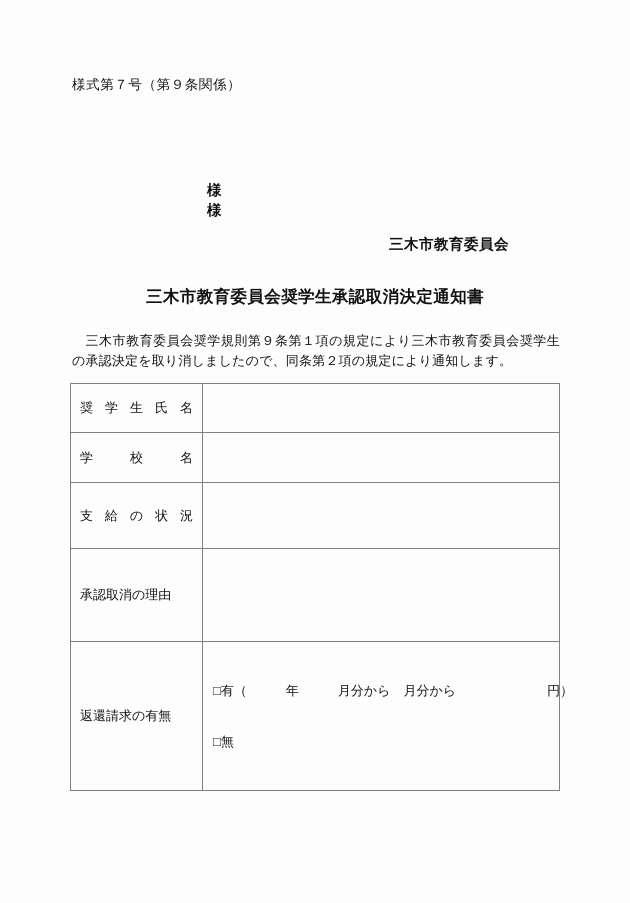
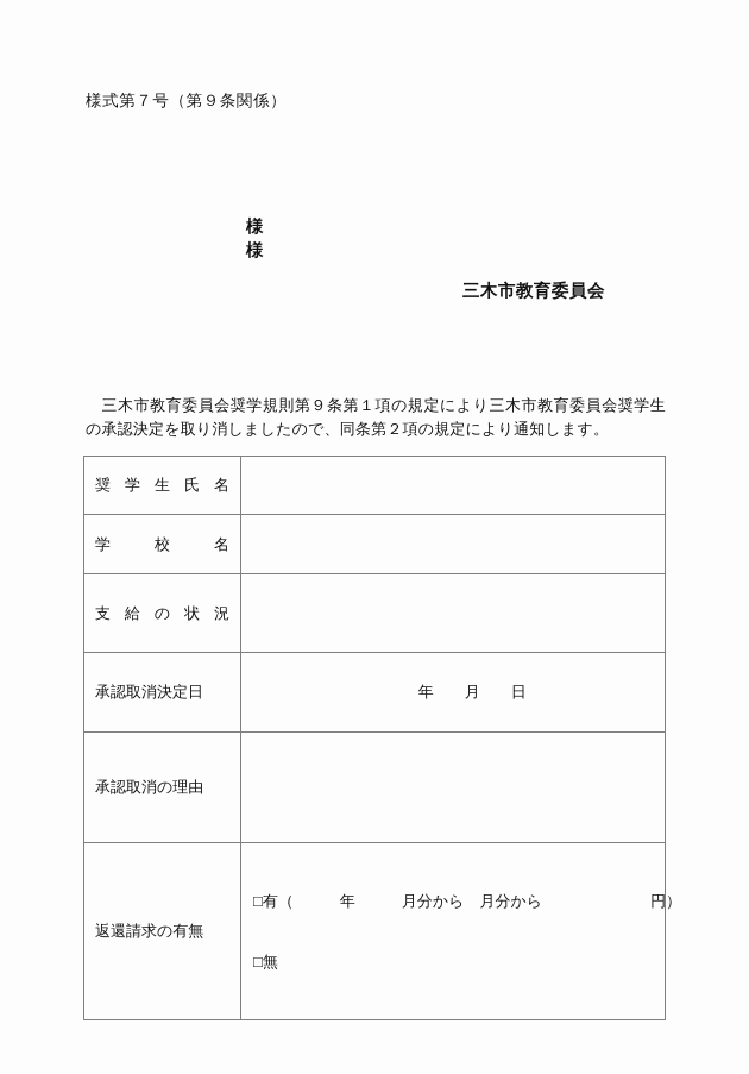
  様式第７号（第９条関係）
  様
  様
  三木市教育委員会
- 三木市教育委員会奨学生承認取消決定通知書
  三木市教育委員会奨学規則第９条第１項の規定により三木市教育委員会奨学生の承認決定を取り消しましたので、同条第２項の規定により通知します。
  奨 学 生 氏 名
  学 校 名
  支 給 の 状 況
+ 承認取消決定日	年 月 日
  承認取消の理由
  返還請求の有無	□有（ 年 月分から 月分から 円） □無
